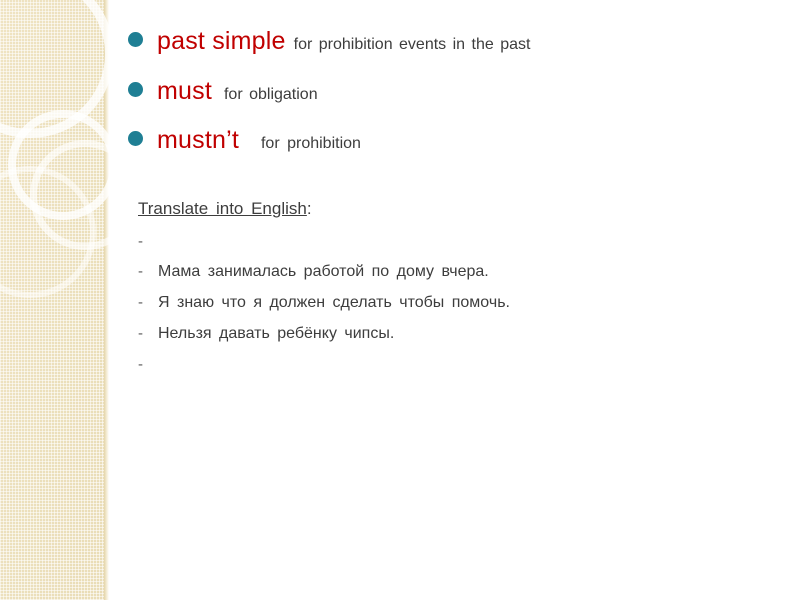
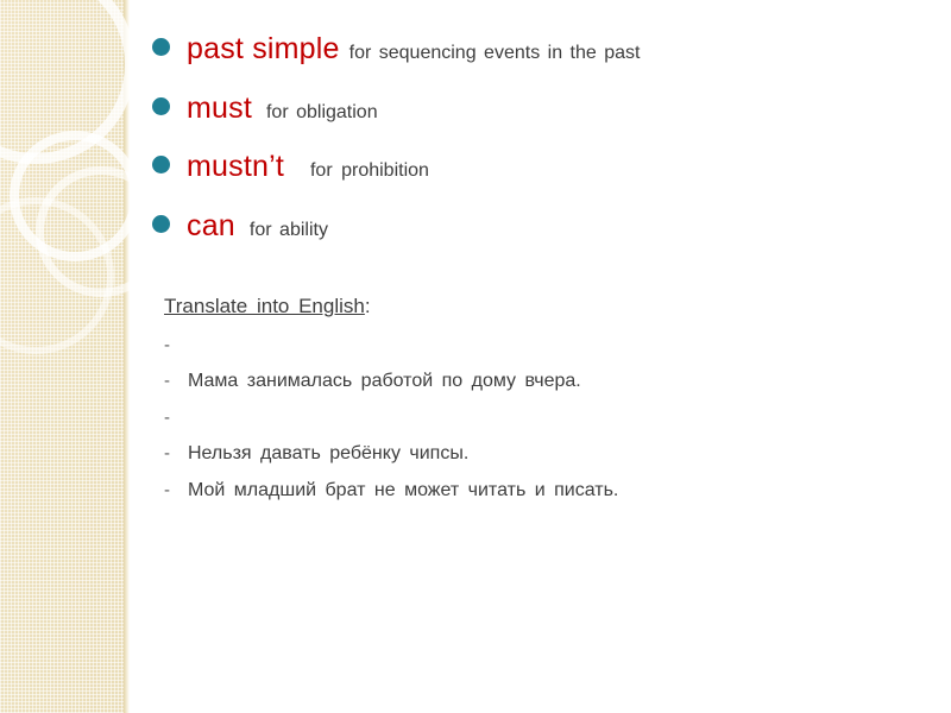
- past simple for prohibition events in the past
+ past simple for sequencing events in the past
  must for obligation
  mustn’t for prohibition
+ can for ability
  Translate into English:
  -
  -
  Мама занималась работой по дому вчера.
  -
- Я знаю что я должен сделать чтобы помочь.
  -
  Нельзя давать ребёнку чипсы.
  -
+ Мой младший брат не может читать и писать.
